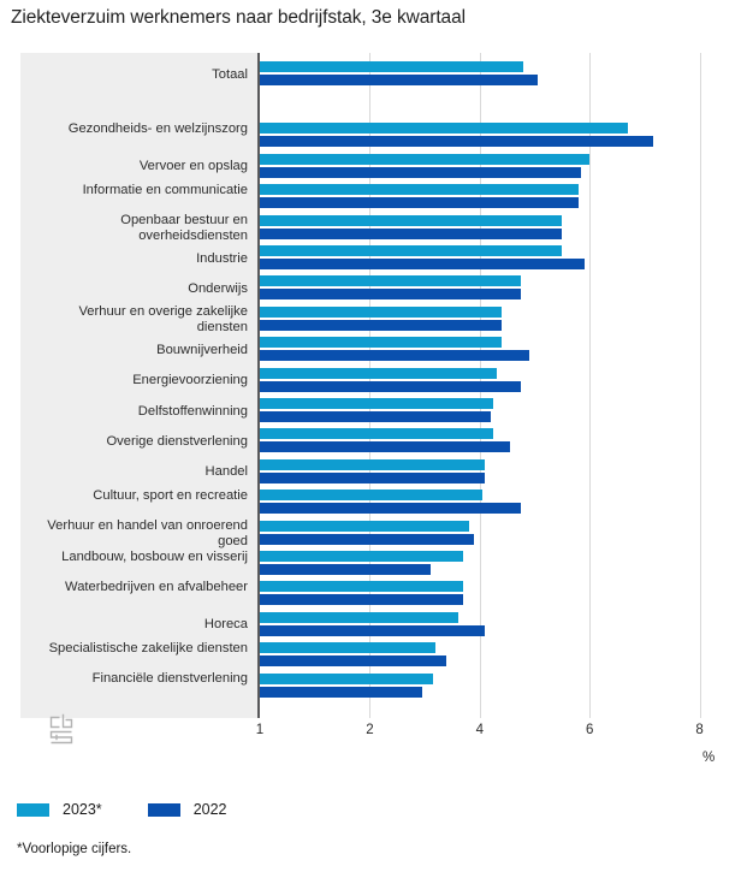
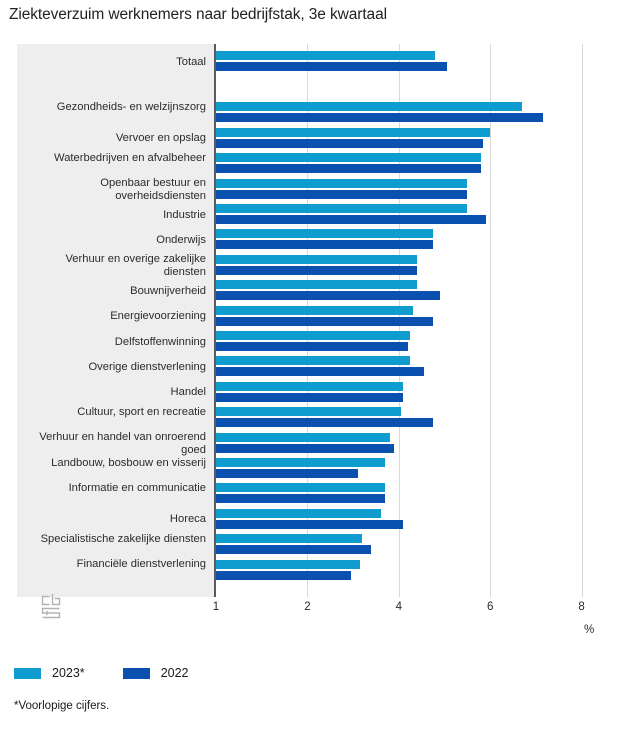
  Ziekteverzuim werknemers naar bedrijfstak, 3e kwartaal
  Totaal
  Gezondheids- en welzijnszorg
  Vervoer en opslag
- Informatie en communicatie
+ Waterbedrijven en afvalbeheer
  Openbaar bestuur en overheidsdiensten
  Industrie
  Onderwijs
  Verhuur en overige zakelijke diensten
  Bouwnijverheid
  Energievoorziening
  Delfstoffenwinning
  Overige dienstverlening
  Handel
  Cultuur, sport en recreatie
  Verhuur en handel van onroerend goed
  Landbouw, bosbouw en visserij
- Waterbedrijven en afvalbeheer
+ Informatie en communicatie
  Horeca
  Specialistische zakelijke diensten
  Financiële dienstverlening
  1
  2
  4
  6
  8
  %
  2023*
  2022
  *Voorlopige cijfers.
